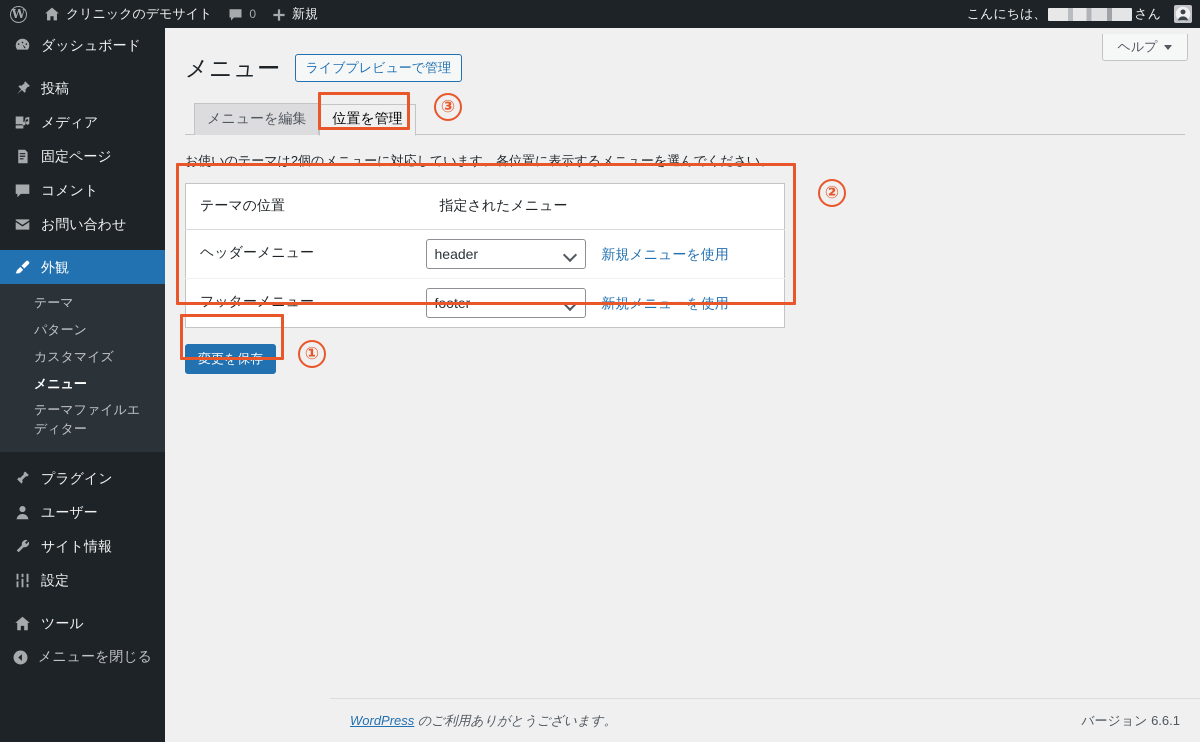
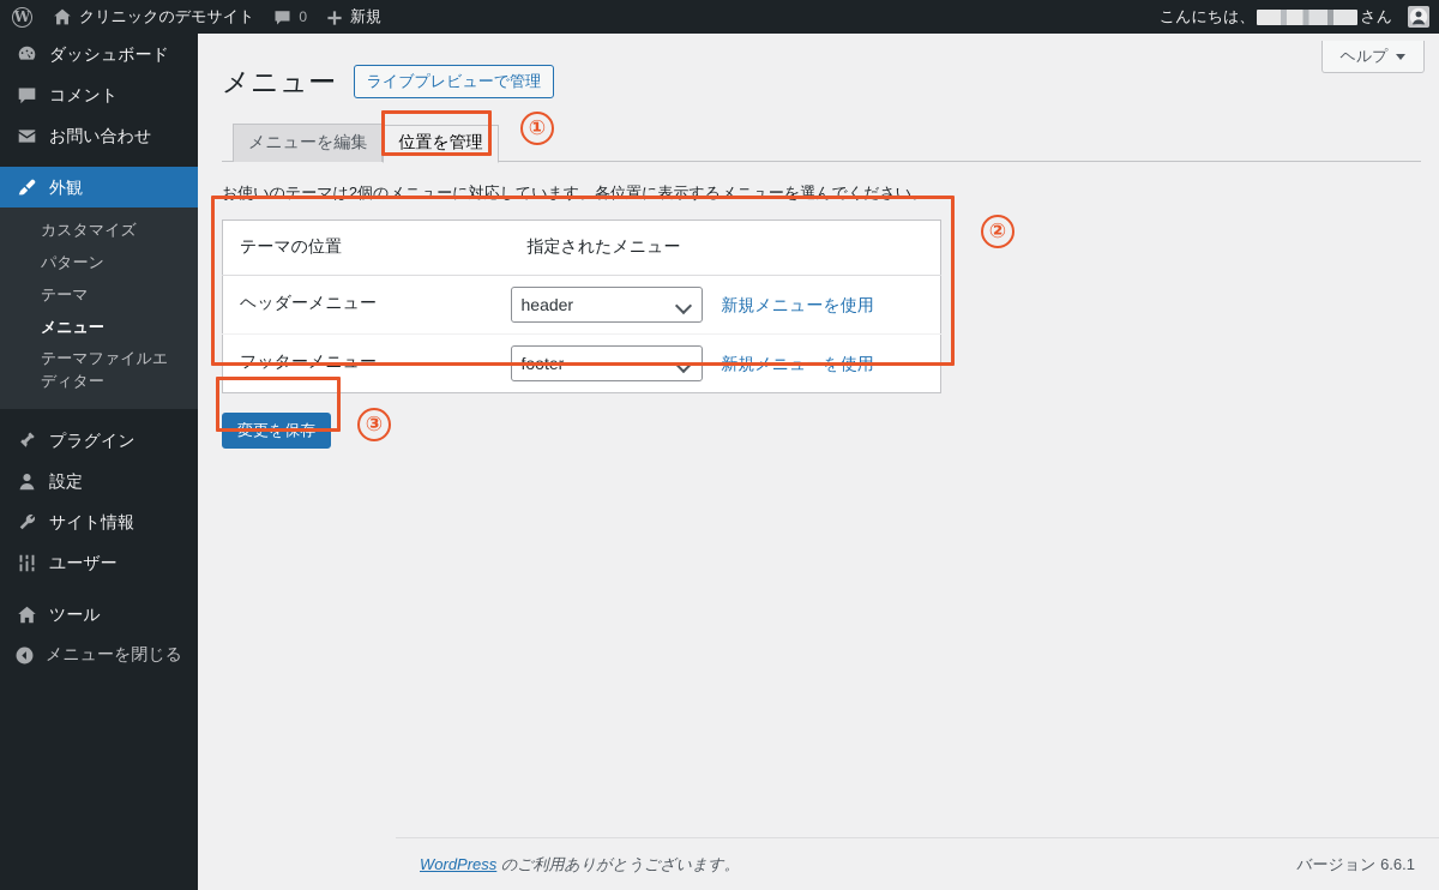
  W
  クリニックのデモサイト
  0
  新規
  こんにちは、
  さん
  ダッシュボード
- 投稿
- メディア
- 固定ページ
  コメント
  お問い合わせ
  外観
- テーマ
+ カスタマイズ
  パターン
- カスタマイズ
+ テーマ
  メニュー
  テーマファイルエディター
  プラグイン
- ユーザー
+ 設定
  サイト情報
- 設定
+ ユーザー
  ツール
  メニューを閉じる
  ヘルプ
  メニュー
  ライブプレビューで管理
  メニューを編集 位置を管理
  お使いのテーマは2個のメニューに対応しています。各位置に表示するメニューを選んでください。
  テーマの位置	指定されたメニュー
  ヘッダーメニュー	header 新規メニューを使用
  フッターメニュー	footer 新規メニューを使用
  変更を保存
  WordPress のご利用ありがとうございます。
  バージョン 6.6.1
- ③
+ ①
  ②
- ①
+ ③
